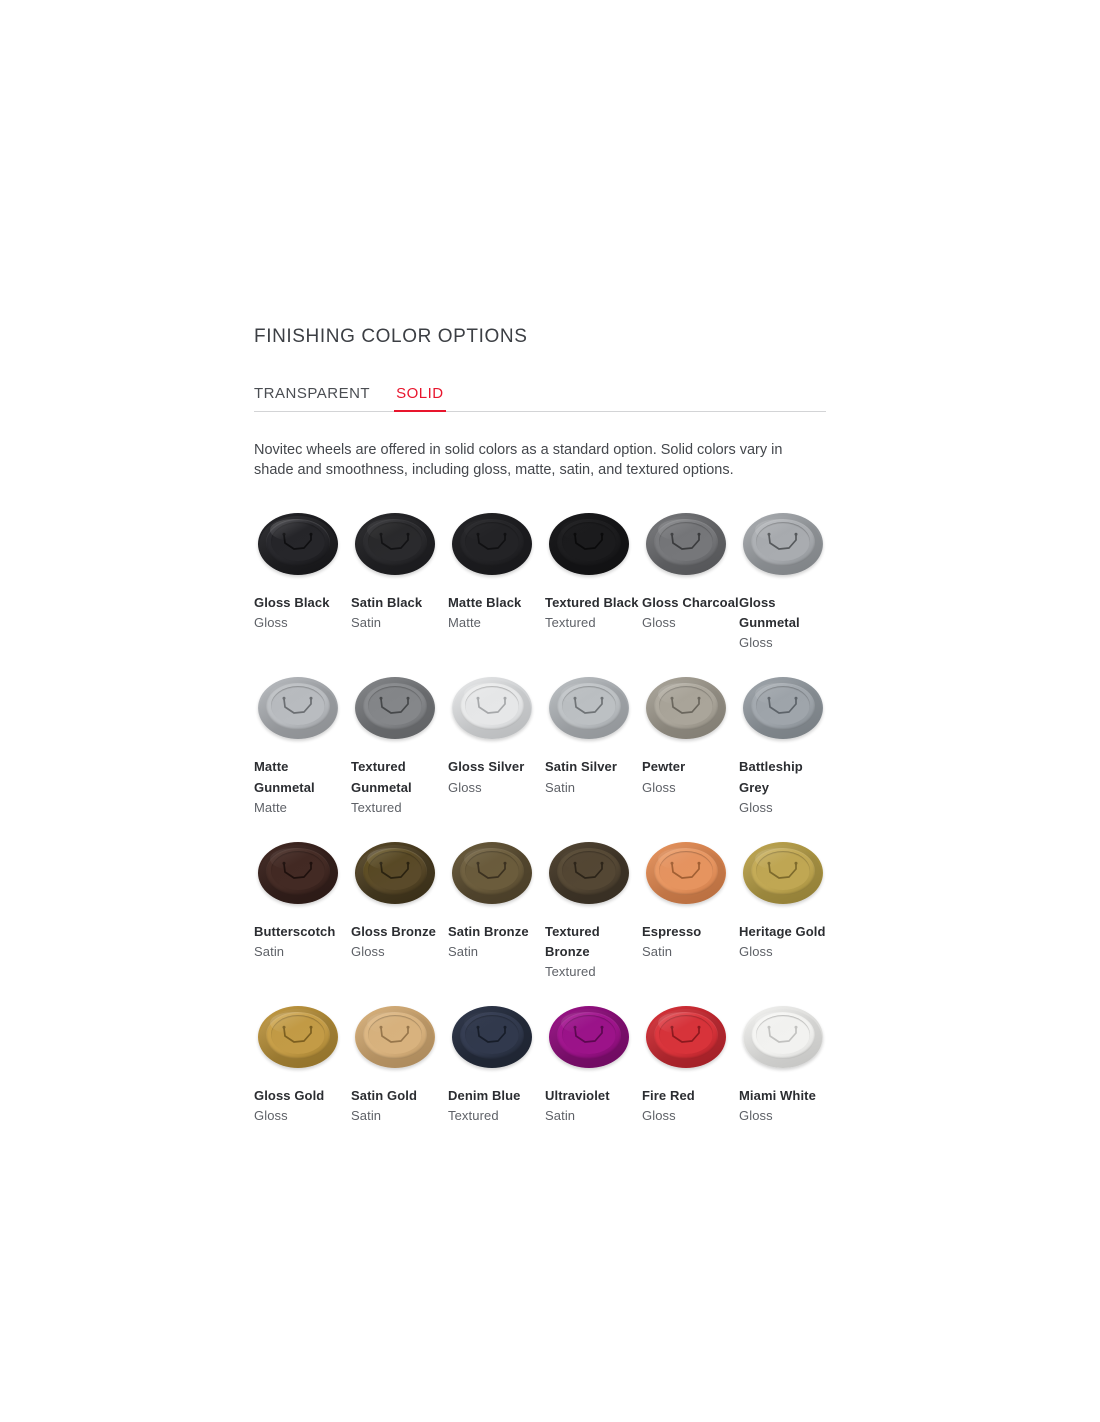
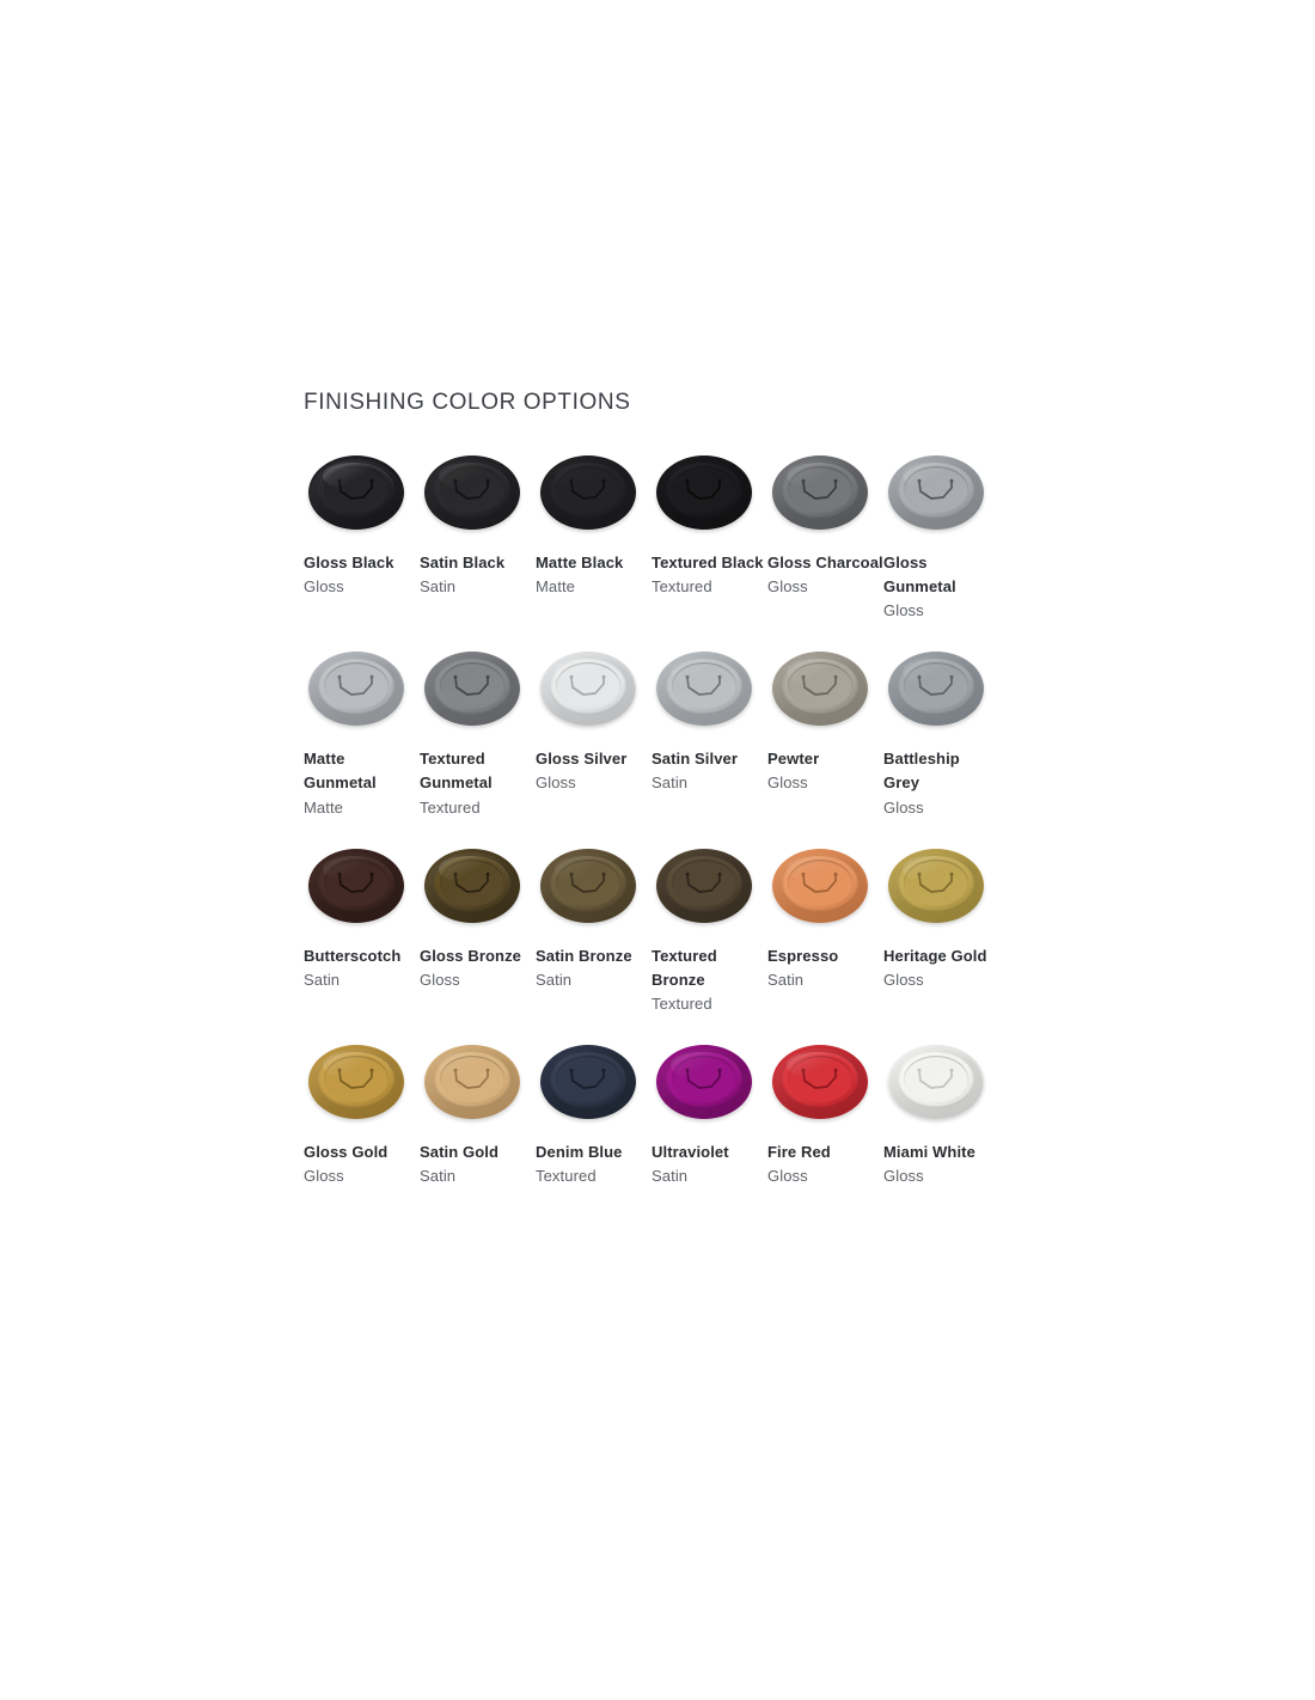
  FINISHING COLOR OPTIONS
- TRANSPARENT
- SOLID
- Novitec wheels are offered in solid colors as a standard option. Solid colors vary in shade and smoothness, including gloss, matte, satin, and textured options.
  Gloss Black
  Gloss
  Satin Black
  Satin
  Matte Black
  Matte
  Textured Black
  Textured
  Gloss Charcoal
  Gloss
  Gloss Gunmetal
  Gloss
  Matte Gunmetal
  Matte
  Textured Gunmetal
  Textured
  Gloss Silver
  Gloss
  Satin Silver
  Satin
  Pewter
  Gloss
  Battleship Grey
  Gloss
  Butterscotch
  Satin
  Gloss Bronze
  Gloss
  Satin Bronze
  Satin
  Textured Bronze
  Textured
  Espresso
  Satin
  Heritage Gold
  Gloss
  Gloss Gold
  Gloss
  Satin Gold
  Satin
  Denim Blue
  Textured
  Ultraviolet
  Satin
  Fire Red
  Gloss
  Miami White
  Gloss
